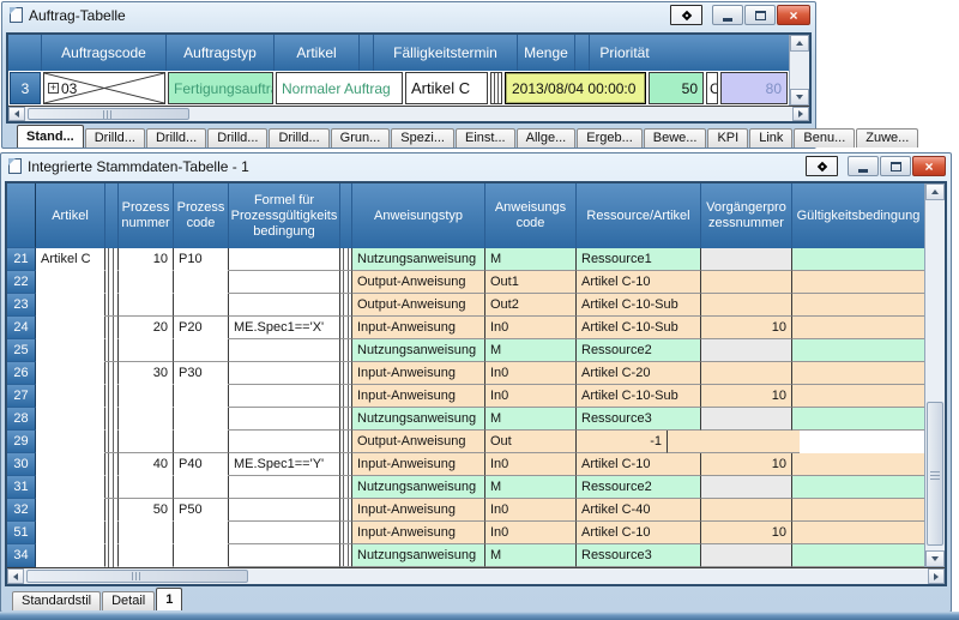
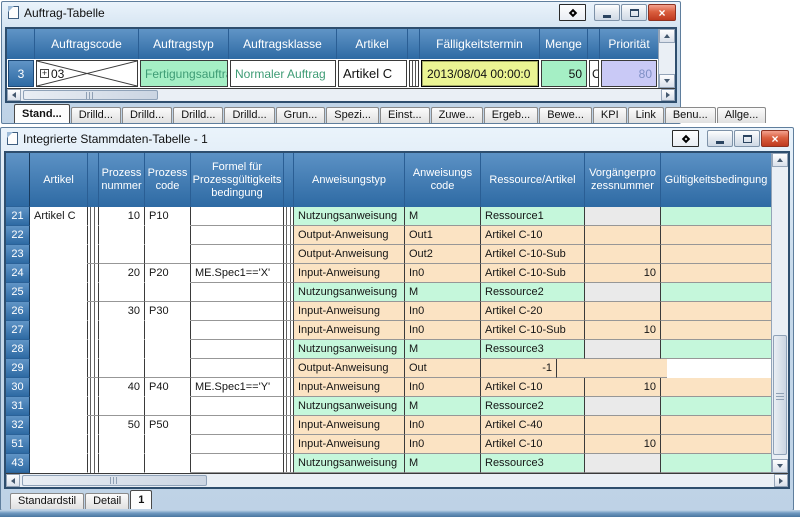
  Auftrag-Tabelle
  ×
  Auftragscode
  Auftragstyp
+ Auftragsklasse
  Artikel
  Fälligkeitstermin
  Menge
  Priorität
  3
  +
  03
  Fertigungsauftr
  Normaler Auftrag
  Artikel C
  2013/08/04 00:00:0
  50
  C
  80
  Stand...
  Drilld...
  Drilld...
  Drilld...
  Drilld...
  Grun...
  Spezi...
  Einst...
- Allge...
+ Zuwe...
  Ergeb...
  Bewe...
  KPI
  Link
  Benu...
- Zuwe...
+ Allge...
  Integrierte Stammdaten-Tabelle - 1
  ×
  Artikel
  Prozess
  nummer
  Prozess
  code
  Formel für
  Prozessgültigkeits
  bedingung
  Anweisungstyp
  Anweisungs
  code
  Ressource/Artikel
  Vorgängerpro
  zessnummer
  Gültigkeitsbedingung
  21
  Artikel C
  10
  P10
  Nutzungsanweisung
  M
  Ressource1
  22
  Output-Anweisung
  Out1
  Artikel C-10
  23
  Output-Anweisung
  Out2
  Artikel C-10-Sub
  24
  20
  P20
  ME.Spec1=='X'
  Input-Anweisung
  In0
  Artikel C-10-Sub
  10
  25
  Nutzungsanweisung
  M
  Ressource2
  26
  30
  P30
  Input-Anweisung
  In0
  Artikel C-20
  27
  Input-Anweisung
  In0
  Artikel C-10-Sub
  10
  28
  Nutzungsanweisung
  M
  Ressource3
  29
  Output-Anweisung
  Out
  -1
  30
  40
  P40
  ME.Spec1=='Y'
  Input-Anweisung
  In0
  Artikel C-10
  10
  31
  Nutzungsanweisung
  M
  Ressource2
  32
  50
  P50
  Input-Anweisung
  In0
  Artikel C-40
  51
  Input-Anweisung
  In0
  Artikel C-10
  10
- 34
+ 43
  Nutzungsanweisung
  M
  Ressource3
  Standardstil
  Detail
  1
